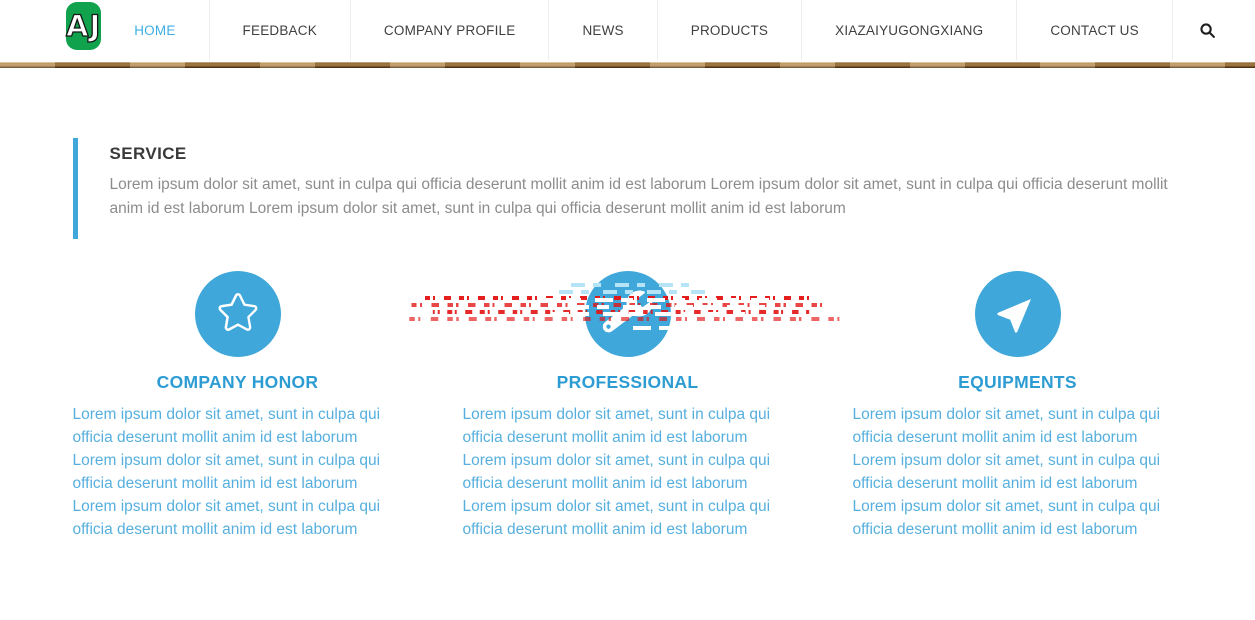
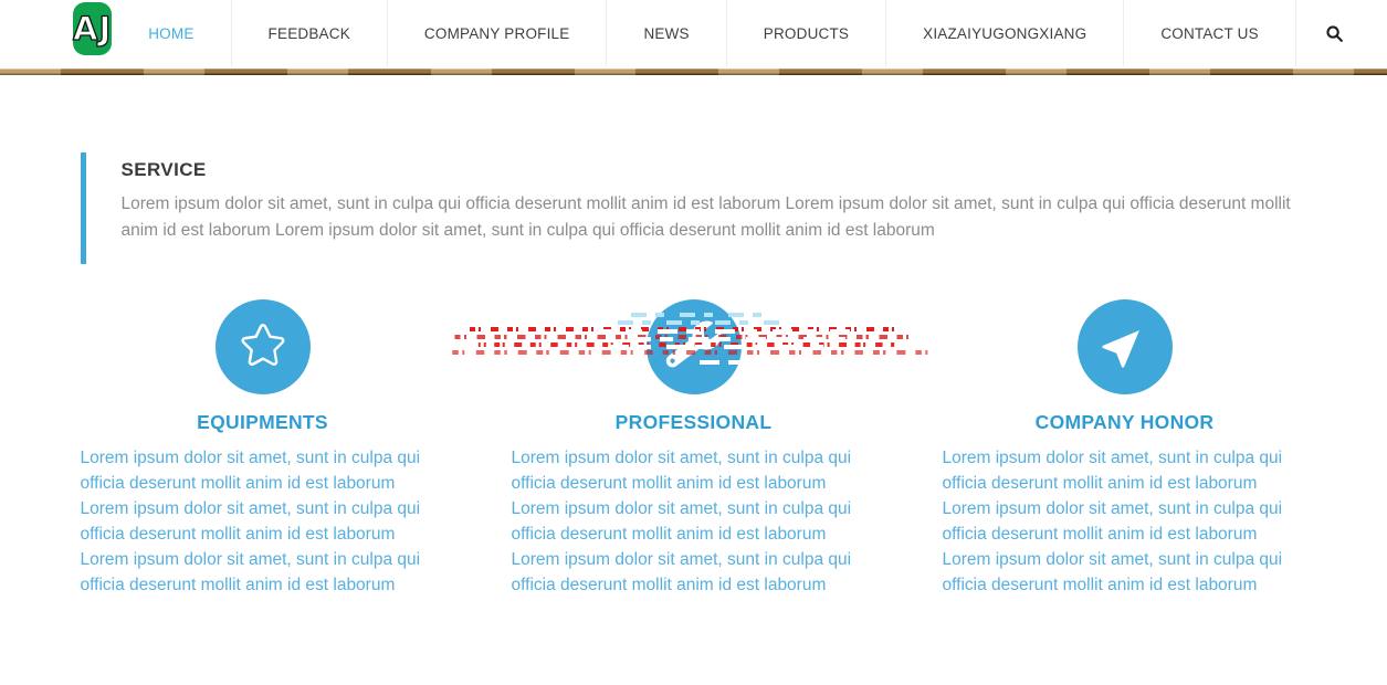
  AJ
  HOME
  FEEDBACK
  COMPANY PROFILE
  NEWS
  PRODUCTS
  XIAZAIYUGONGXIANG
  CONTACT US
  SERVICE
  Lorem ipsum dolor sit amet, sunt in culpa qui officia deserunt mollit anim id est laborum Lorem ipsum dolor sit amet, sunt in culpa qui officia deserunt mollit anim id est laborum Lorem ipsum dolor sit amet, sunt in culpa qui officia deserunt mollit anim id est laborum
- COMPANY HONOR
+ EQUIPMENTS
  Lorem ipsum dolor sit amet, sunt in culpa qui officia deserunt mollit anim id est laborum Lorem ipsum dolor sit amet, sunt in culpa qui officia deserunt mollit anim id est laborum Lorem ipsum dolor sit amet, sunt in culpa qui officia deserunt mollit anim id est laborum
  PROFESSIONAL
  Lorem ipsum dolor sit amet, sunt in culpa qui officia deserunt mollit anim id est laborum Lorem ipsum dolor sit amet, sunt in culpa qui officia deserunt mollit anim id est laborum Lorem ipsum dolor sit amet, sunt in culpa qui officia deserunt mollit anim id est laborum
- EQUIPMENTS
+ COMPANY HONOR
  Lorem ipsum dolor sit amet, sunt in culpa qui officia deserunt mollit anim id est laborum Lorem ipsum dolor sit amet, sunt in culpa qui officia deserunt mollit anim id est laborum Lorem ipsum dolor sit amet, sunt in culpa qui officia deserunt mollit anim id est laborum
